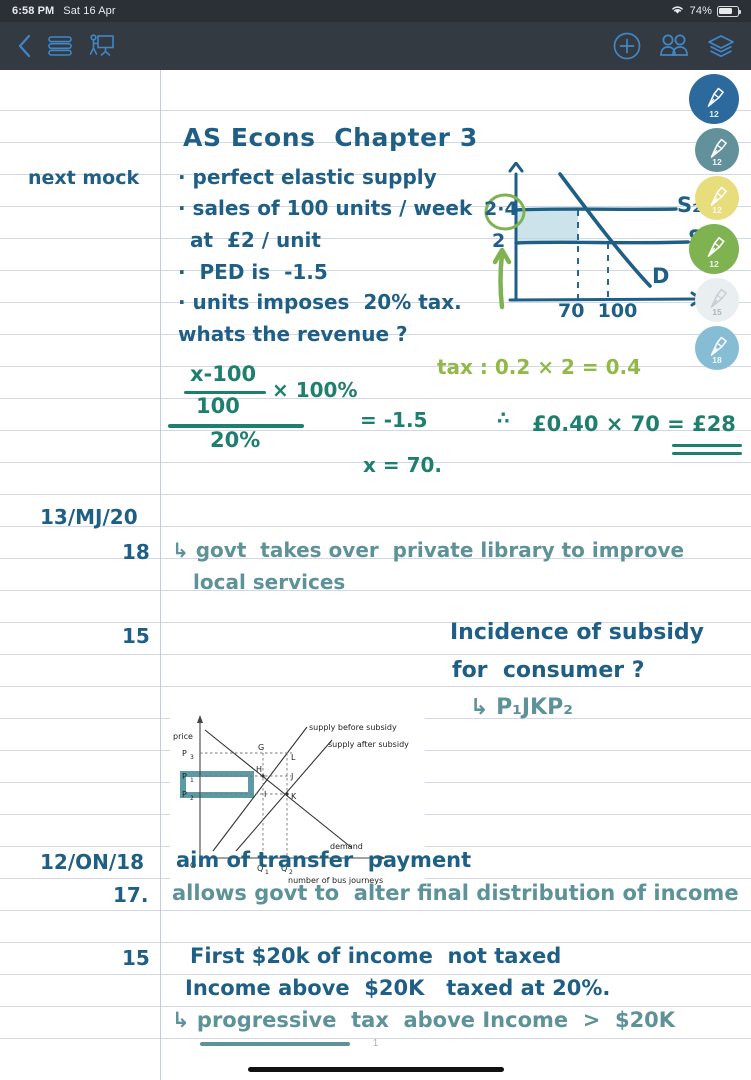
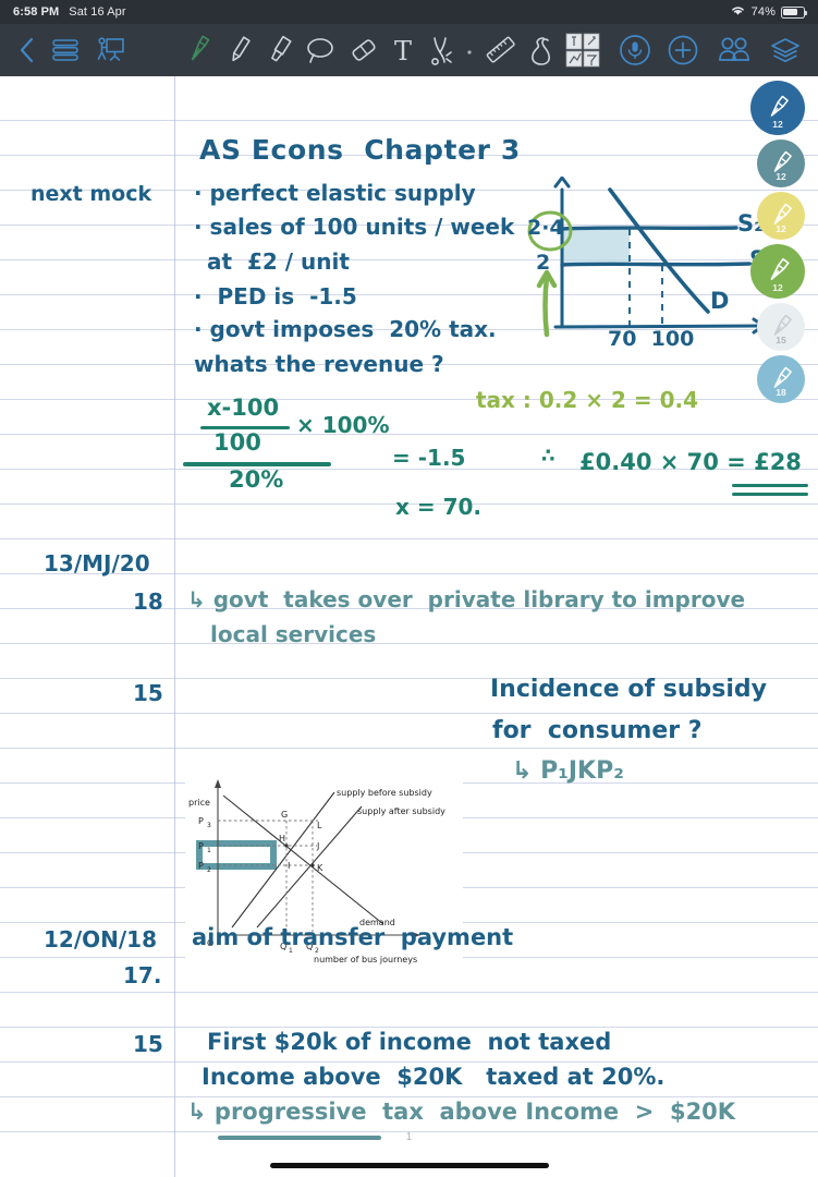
  6:58 PM
  Sat 16 Apr
  74%
+ T
  AS Econs Chapter 3
  next mock
  · perfect elastic supply
  · sales of 100 units / week
  at £2 / unit
  · PED is -1.5
- · units imposes 20% tax.
+ · govt imposes 20% tax.
  whats the revenue ?
  2·4
  2
  D
  70 100
  x-100
  100
  × 100%
  20%
  = -1.5
  x = 70.
  tax : 0.2 × 2 = 0.4
  ∴
  £0.40 × 70 = £28
  13/MJ/20
  18
  ↳ govt takes over private library to improve
  local services
  15
  price
  P
  P
  P
  O
  Q
  Q
  G
  L
  H
  J
  I
  K
  supply before subsidy
  supply after subsidy
  demand
  number of bus journeys
  Incidence of subsidy
  for consumer ?
  ↳ P₁JKP₂
  12/ON/18
  aim of transfer payment
  17.
- allows govt to alter final distribution of income
  15
  First $20k of income not taxed
  Income above $20K taxed at 20%.
  ↳ progressive tax above Income > $20K
  1
  12
  12
  12
  12
  15
  18
